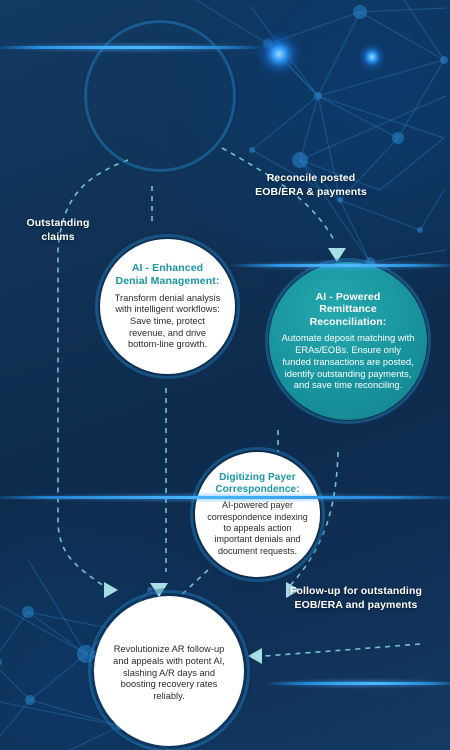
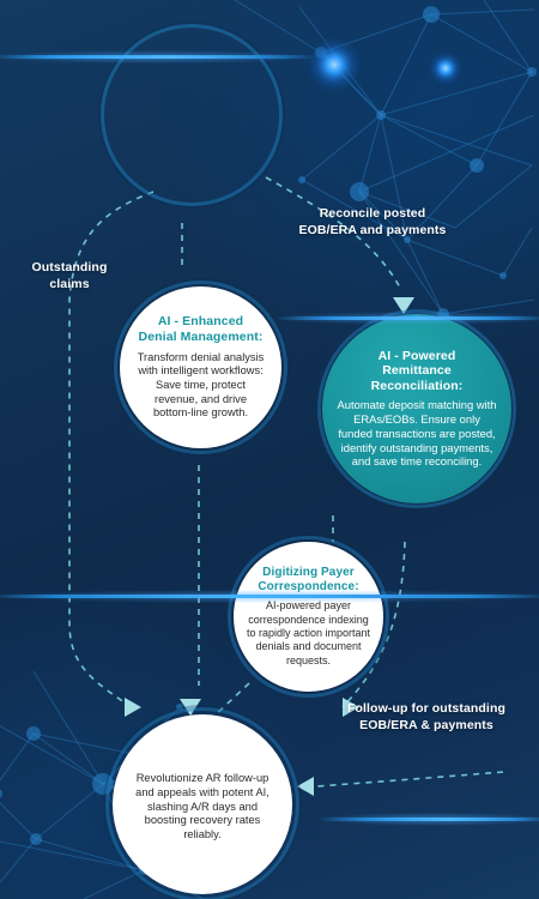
  AI - Enhanced
  Denial Management:
  Transform denial analysis with intelligent workflows: Save time, protect revenue, and drive bottom-line growth.
  AI - Powered
  Remittance Reconciliation:
  Automate deposit matching with ERAs/EOBs. Ensure only funded transactions are posted, identify outstanding payments, and save time reconciling.
  Digitizing Payer
  Correspondence:
- AI-powered payer correspondence indexing to appeals action important denials and document requests.
+ AI-powered payer correspondence indexing to rapidly action important denials and document requests.
  Revolutionize AR follow-up and appeals with potent AI, slashing A/R days and boosting recovery rates reliably.
  Reconcile posted
- EOB/ERA & payments
+ EOB/ERA and payments
  Outstanding
  claims
  Follow-up for outstanding
- EOB/ERA and payments
+ EOB/ERA & payments
